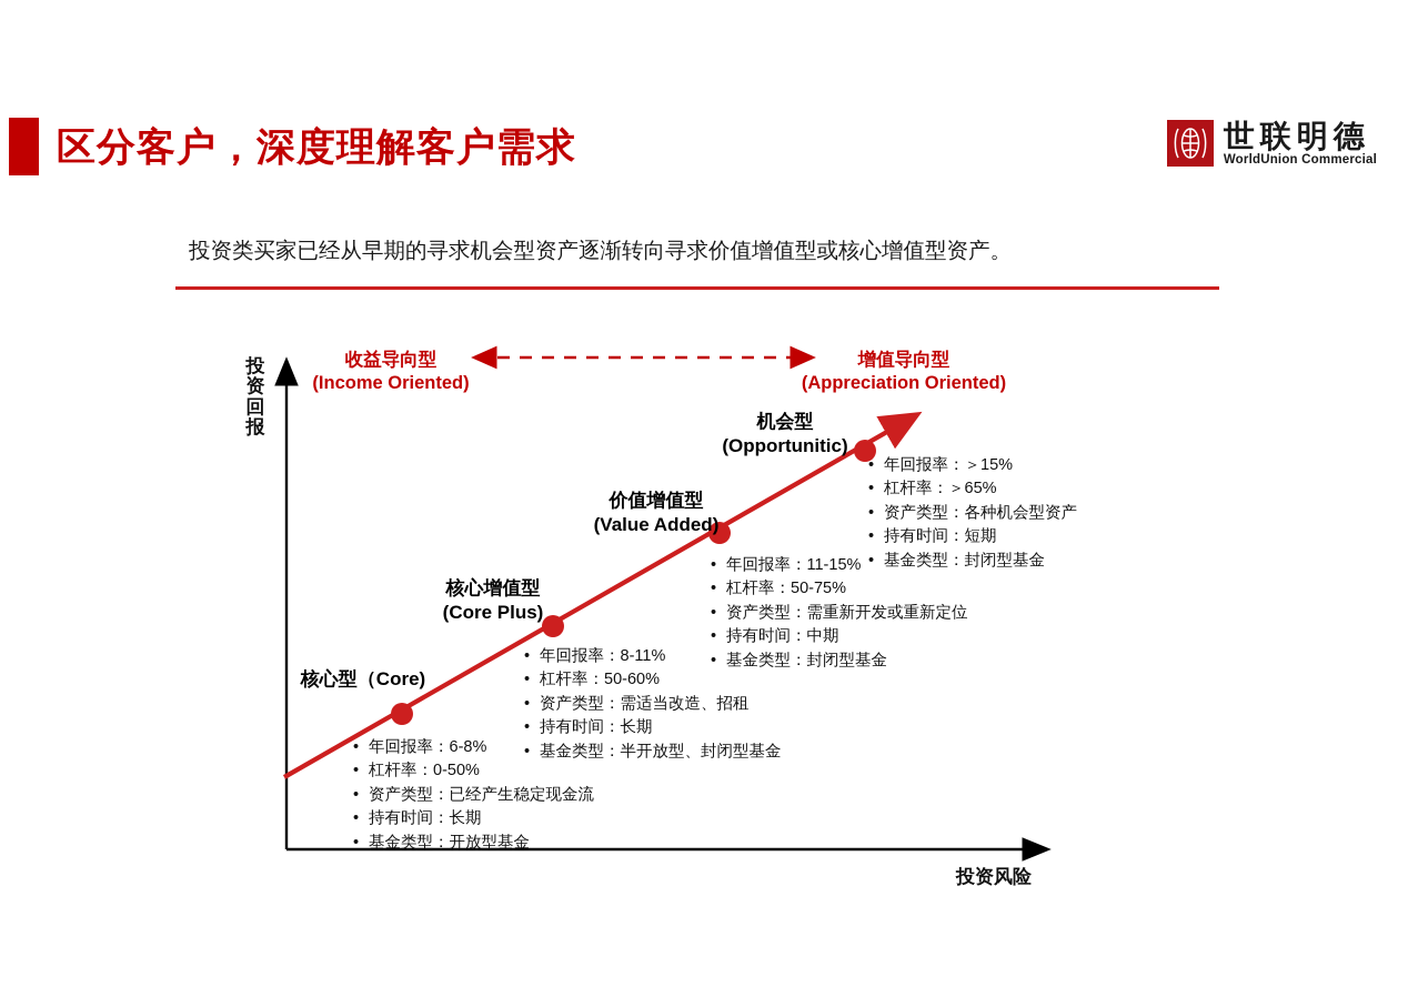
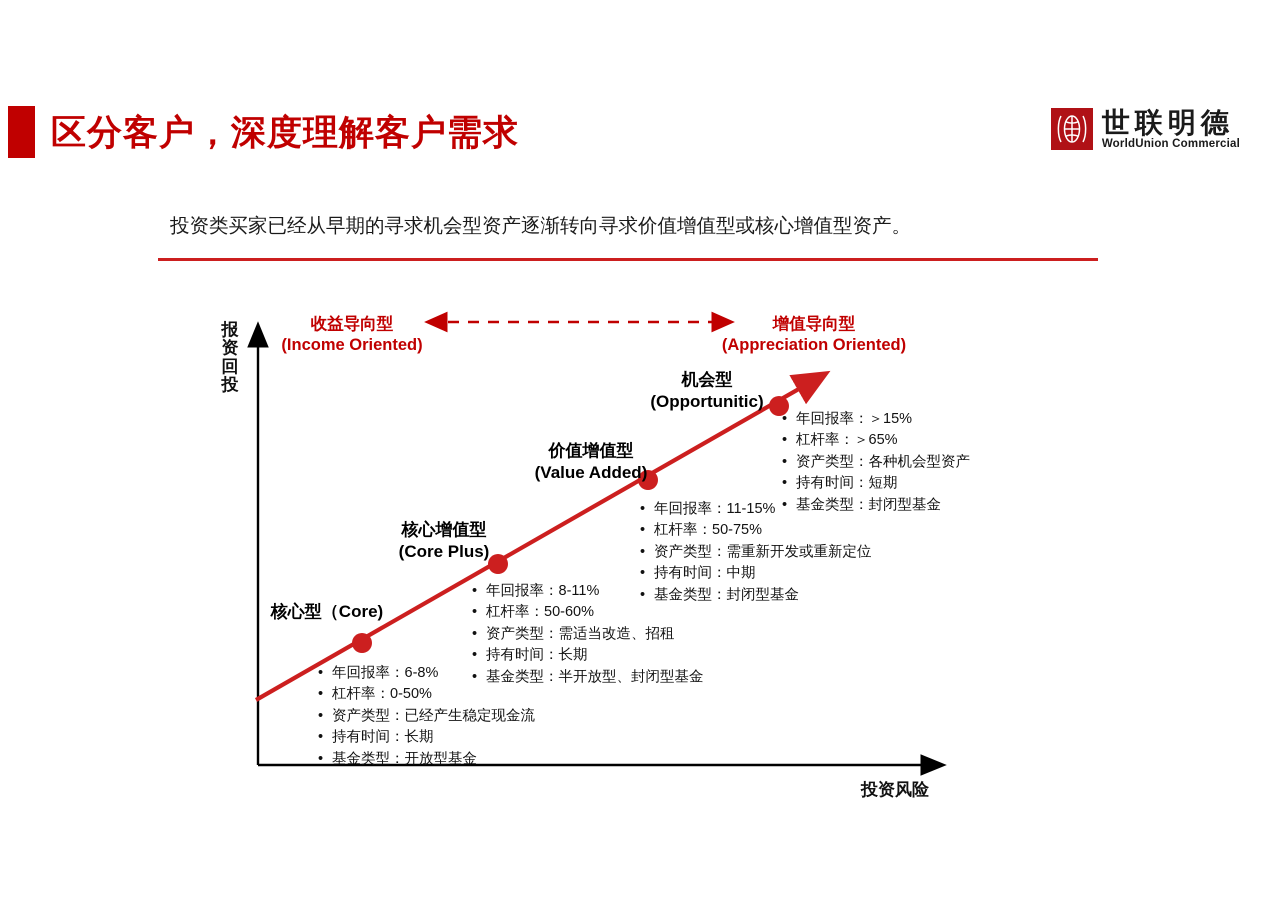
  区分客户，深度理解客户需求
  世联明德
  WorldUnion Commercial
  投资类买家已经从早期的寻求机会型资产逐渐转向寻求价值增值型或核心增值型资产。
- 投
+ 报
  资
  回
- 报
+ 投
  投资风险
  收益导向型
  (Income Oriented)
  增值导向型
  (Appreciation Oriented)
  核心型（Core)
  核心增值型
  (Core Plus)
  价值增值型
  (Value Added)
  机会型
  (Opportunitic)
  •
  年回报率：6-8%
  •
  杠杆率：0-50%
  •
  资产类型：已经产生稳定现金流
  •
  持有时间：长期
  •
  基金类型：开放型基金
  •
  年回报率：8-11%
  •
  杠杆率：50-60%
  •
  资产类型：需适当改造、招租
  •
  持有时间：长期
  •
  基金类型：半开放型、封闭型基金
  •
  年回报率：11-15%
  •
  杠杆率：50-75%
  •
  资产类型：需重新开发或重新定位
  •
  持有时间：中期
  •
  基金类型：封闭型基金
  •
  年回报率：＞15%
  •
  杠杆率：＞65%
  •
  资产类型：各种机会型资产
  •
  持有时间：短期
  •
  基金类型：封闭型基金
